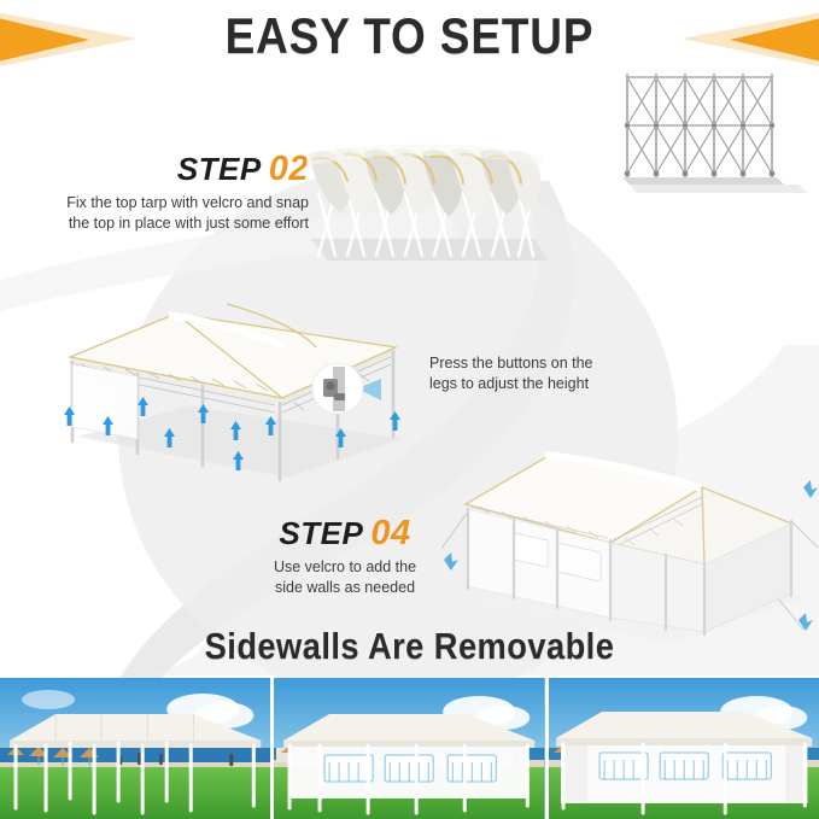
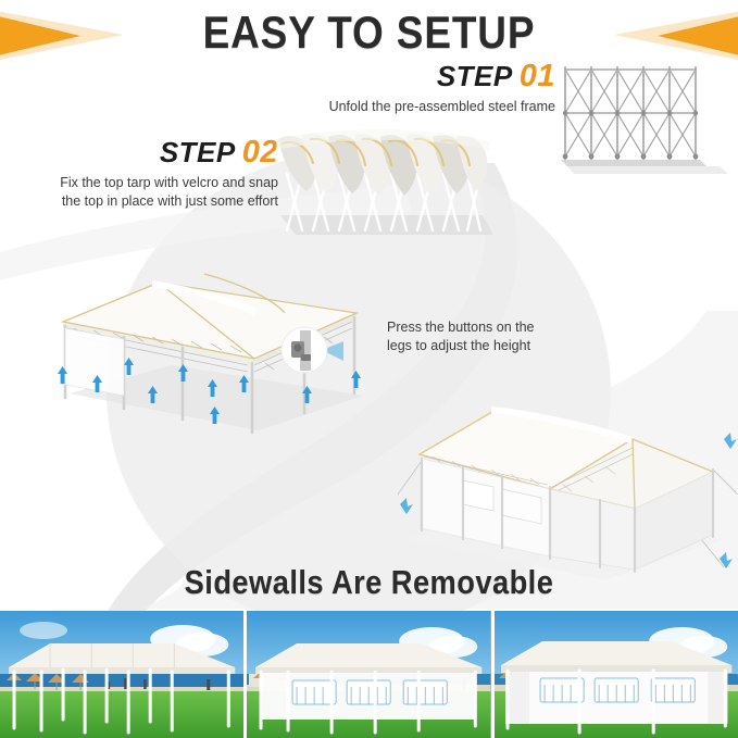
  EASY TO SETUP
+ STEP 01
+ Unfold the pre-assembled steel frame
  STEP 02
  Fix the top tarp with velcro and snap
  the top in place with just some effort
  Press the buttons on the
  legs to adjust the height
- STEP 04
- Use velcro to add the
- side walls as needed
  Sidewalls Are Removable
